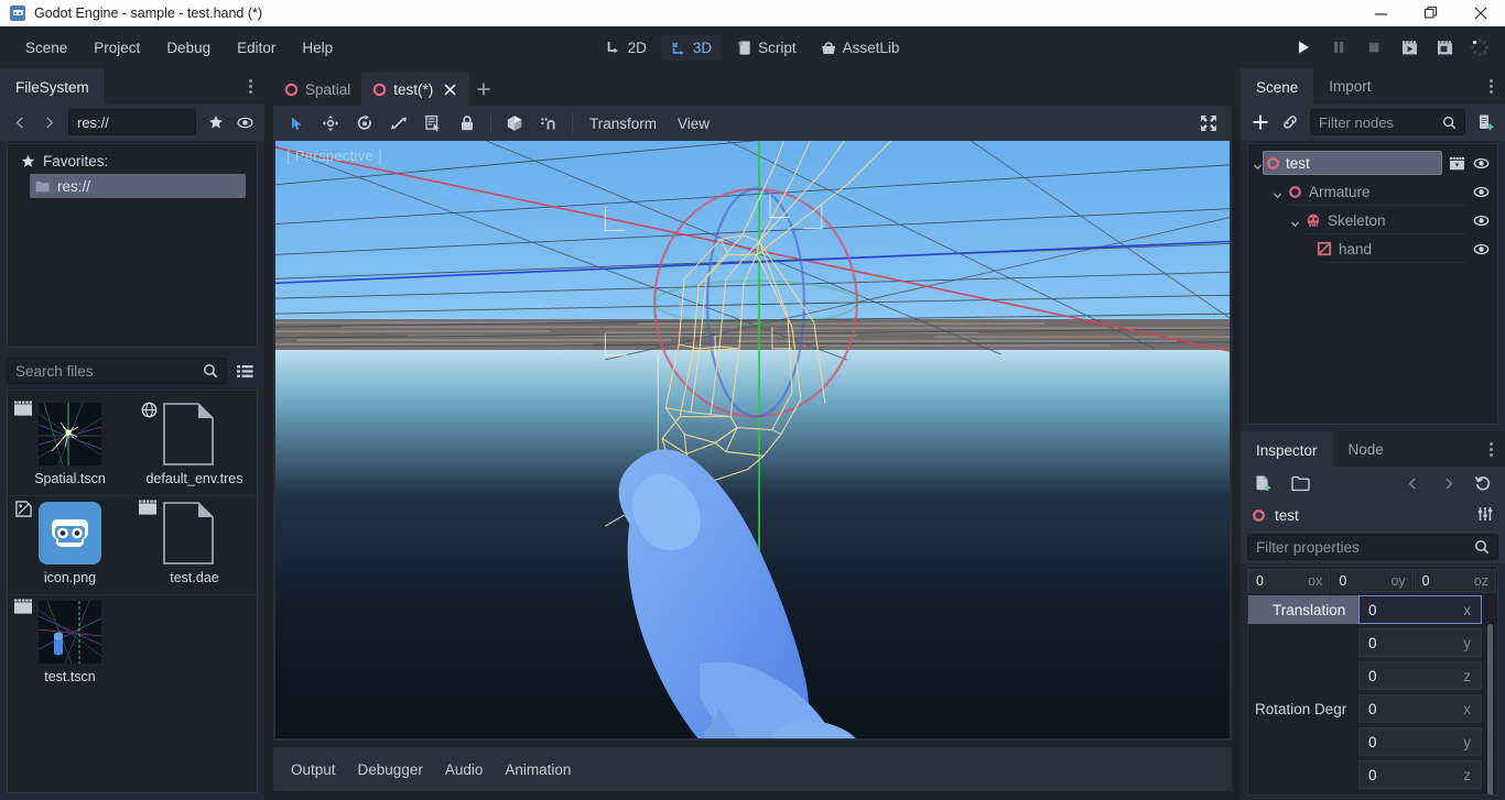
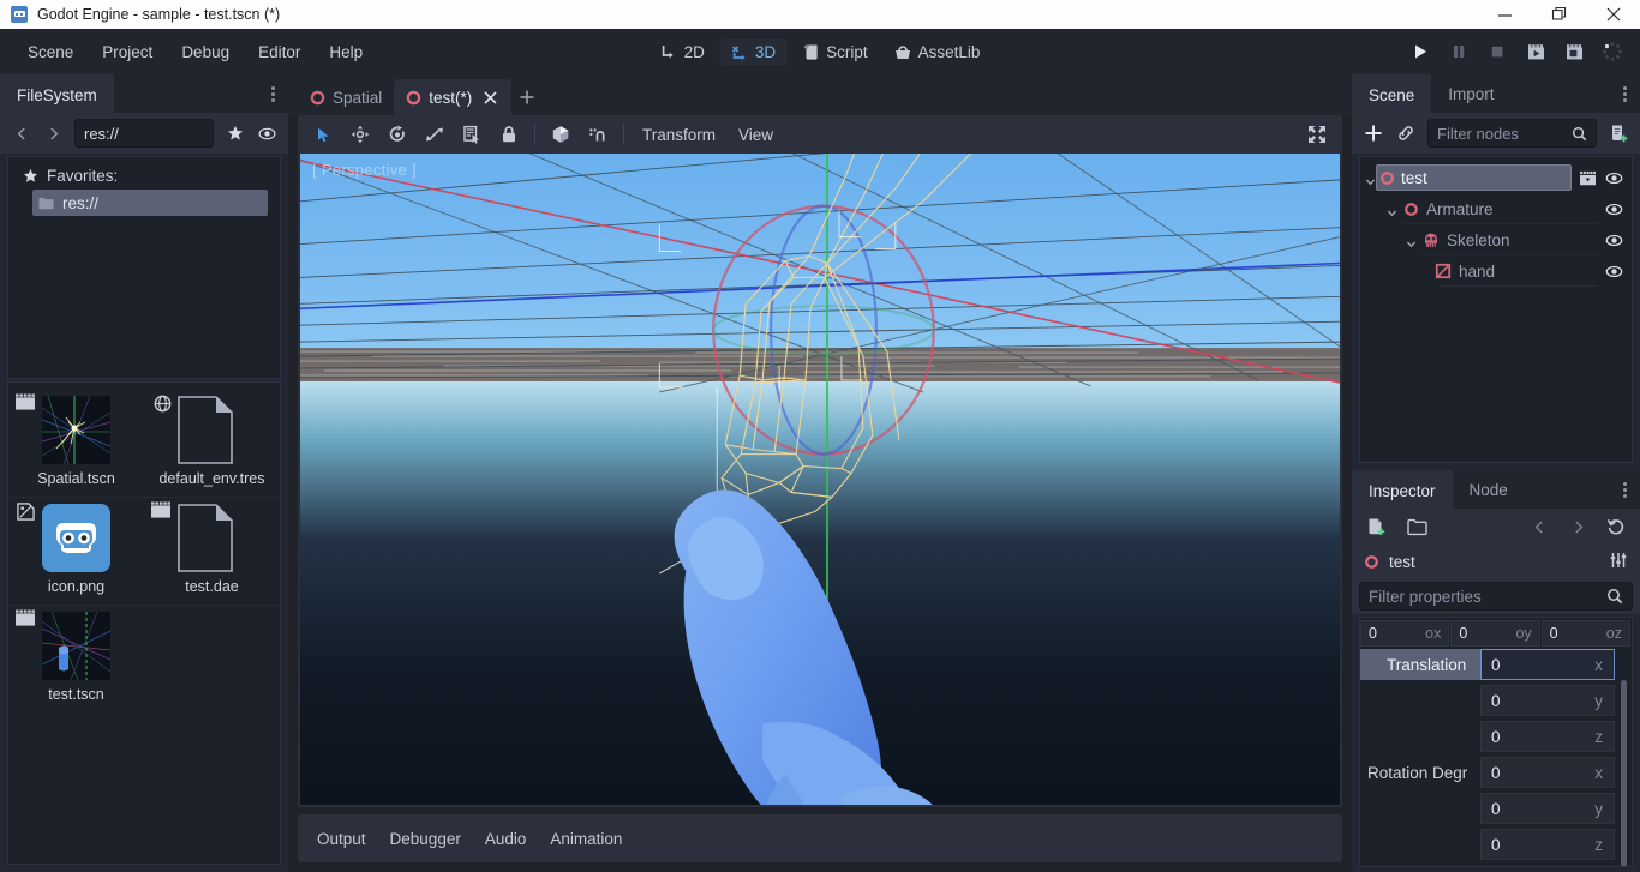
- Godot Engine - sample - test.hand (*)
+ Godot Engine - sample - test.tscn (*)
  Scene
  Project
  Debug
  Editor
  Help
  2D
  3D
  Script
  AssetLib
  FileSystem
  res://
  Favorites:
  res://
- Search files
  Spatial.tscn
  default_env.tres
  icon.png
  test.dae
  test.tscn
  Spatial
  test(*)
  Transform
  View
  [ Perspective ]
  Output
  Debugger
  Audio
  Animation
  Scene
  Import
  Filter nodes
  test
  Armature
  Skeleton
  hand
  Inspector
  Node
  test
  Filter properties
  0
  ox
  0
  oy
  0
  oz
  Translation
  0
  x
  0
  y
  0
  z
  Rotation Degr
  0
  x
  0
  y
  0
  z
